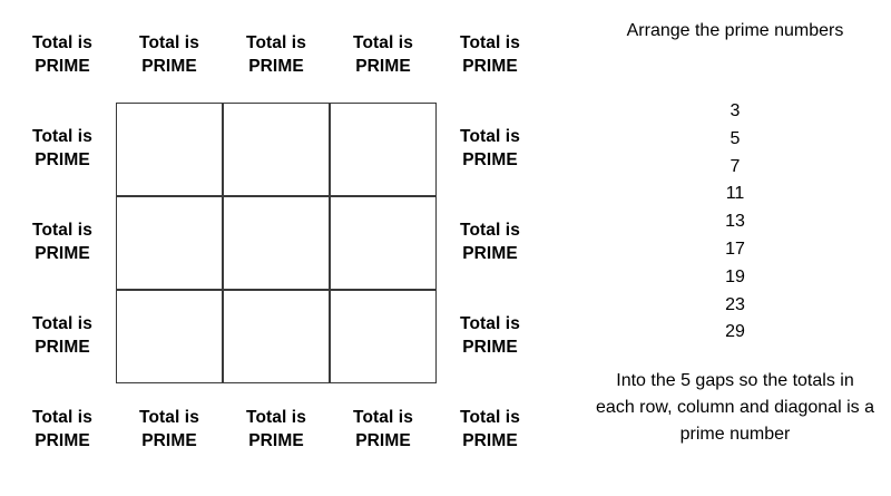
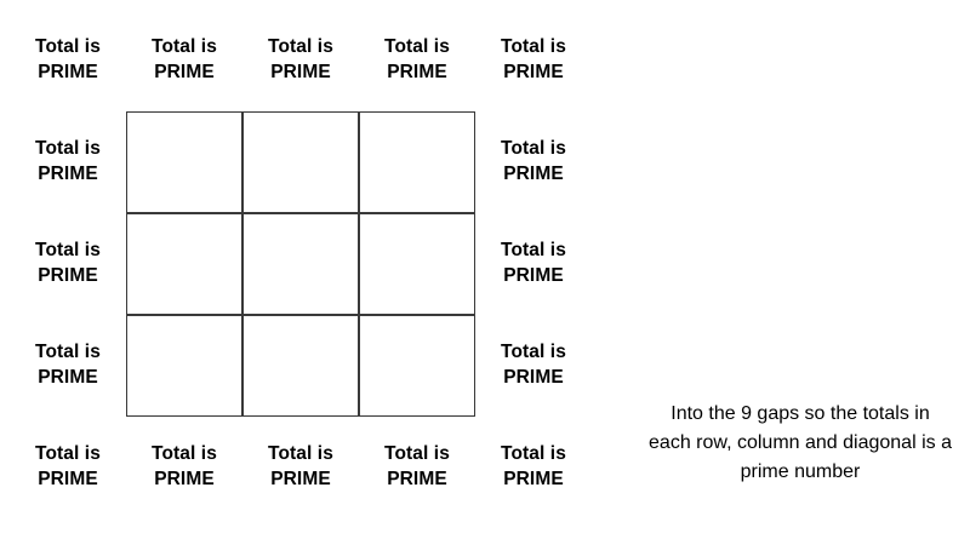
  Total is
  PRIME
  Total is
  PRIME
  Total is
  PRIME
  Total is
  PRIME
  Total is
  PRIME
  Total is
  PRIME
  Total is
  PRIME
  Total is
  PRIME
  Total is
  PRIME
  Total is
  PRIME
  Total is
  PRIME
  Total is
  PRIME
  Total is
  PRIME
  Total is
  PRIME
  Total is
  PRIME
  Total is
  PRIME
- Arrange the prime numbers
- 3
- 5
- 7
- 11
- 13
- 17
- 19
- 23
- 29
- Into the 5 gaps so the totals in each row, column and diagonal is a prime number
+ Into the 9 gaps so the totals in each row, column and diagonal is a prime number
